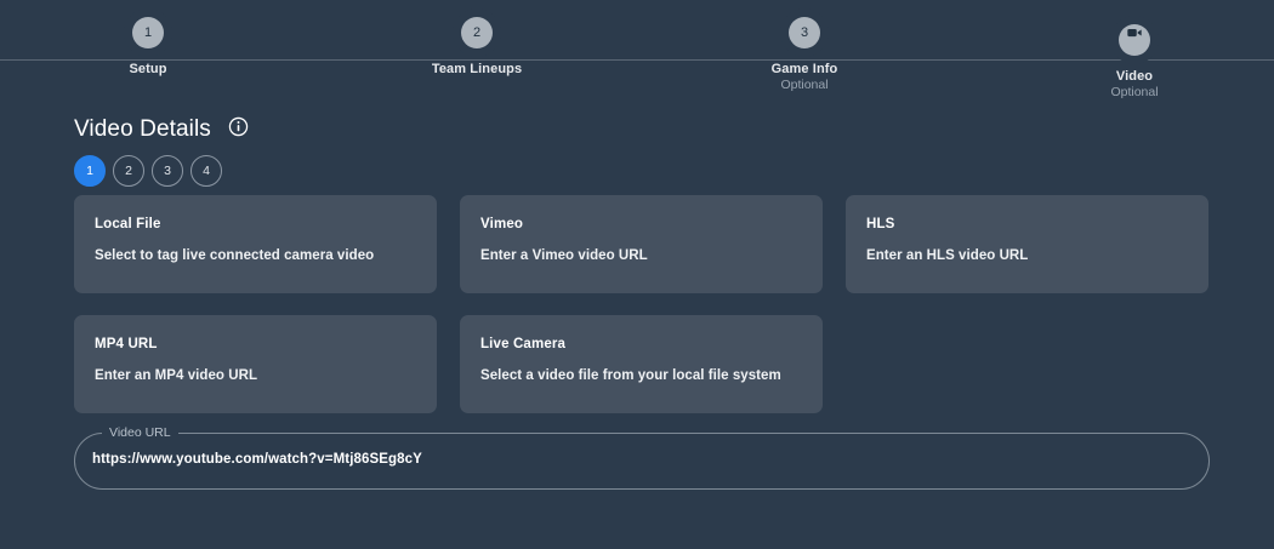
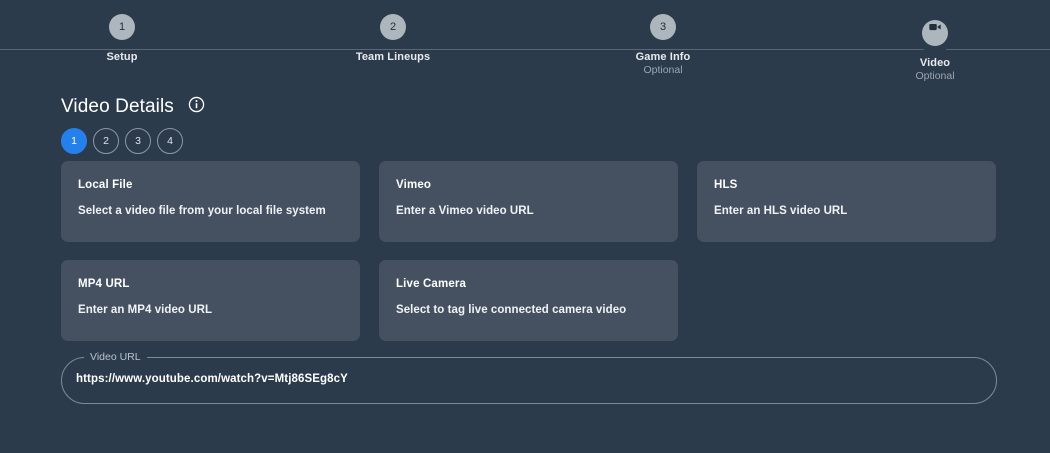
  1
  Setup
  2
  Team Lineups
  3
  Game Info
  Optional
  Video
  Optional
  Video Details
  1
  2
  3
  4
  Local File
- Select to tag live connected camera video
+ Select a video file from your local file system
  Vimeo
  Enter a Vimeo video URL
  HLS
  Enter an HLS video URL
  MP4 URL
  Enter an MP4 video URL
  Live Camera
- Select a video file from your local file system
+ Select to tag live connected camera video
  Video URL
  https://www.youtube.com/watch?v=Mtj86SEg8cY
